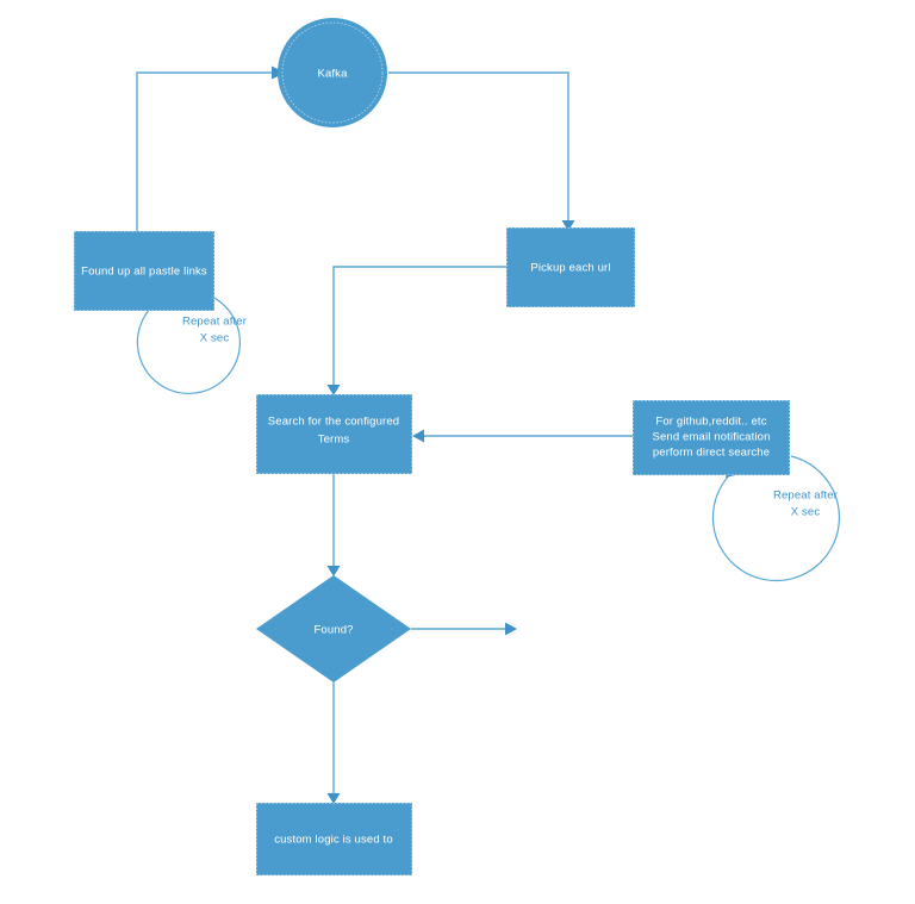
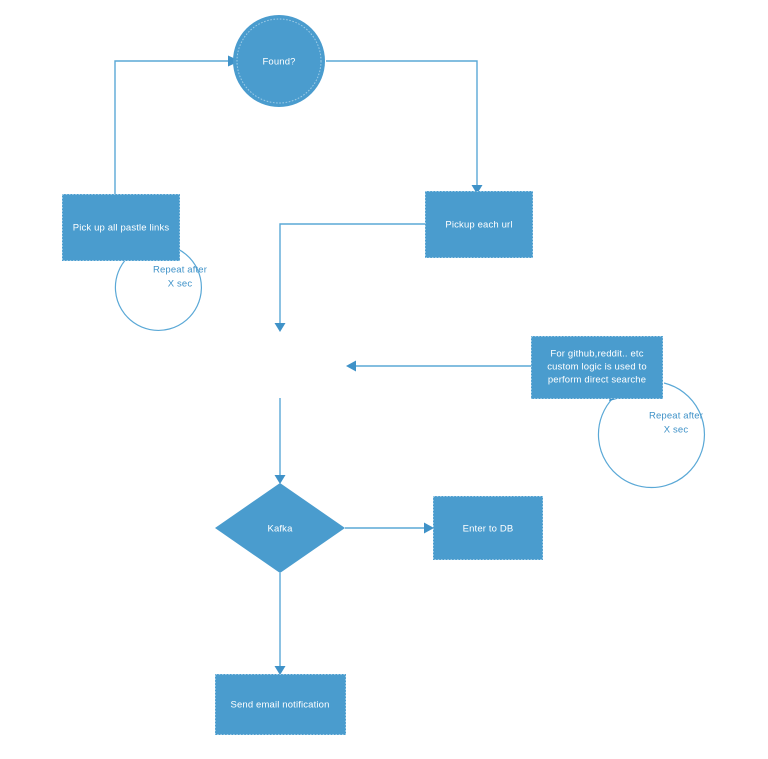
  Repeat after
  X sec
  Repeat after
  X sec
- Kafka
+ Found?
- Found up all pastle links
+ Pick up all pastle links
  Pickup each url
- Search for the configured
- Terms
  For github,reddit.. etc
- Send email notification
+ custom logic is used to
  perform direct searche
- Found?
+ Kafka
+ Enter to DB
- custom logic is used to
+ Send email notification
